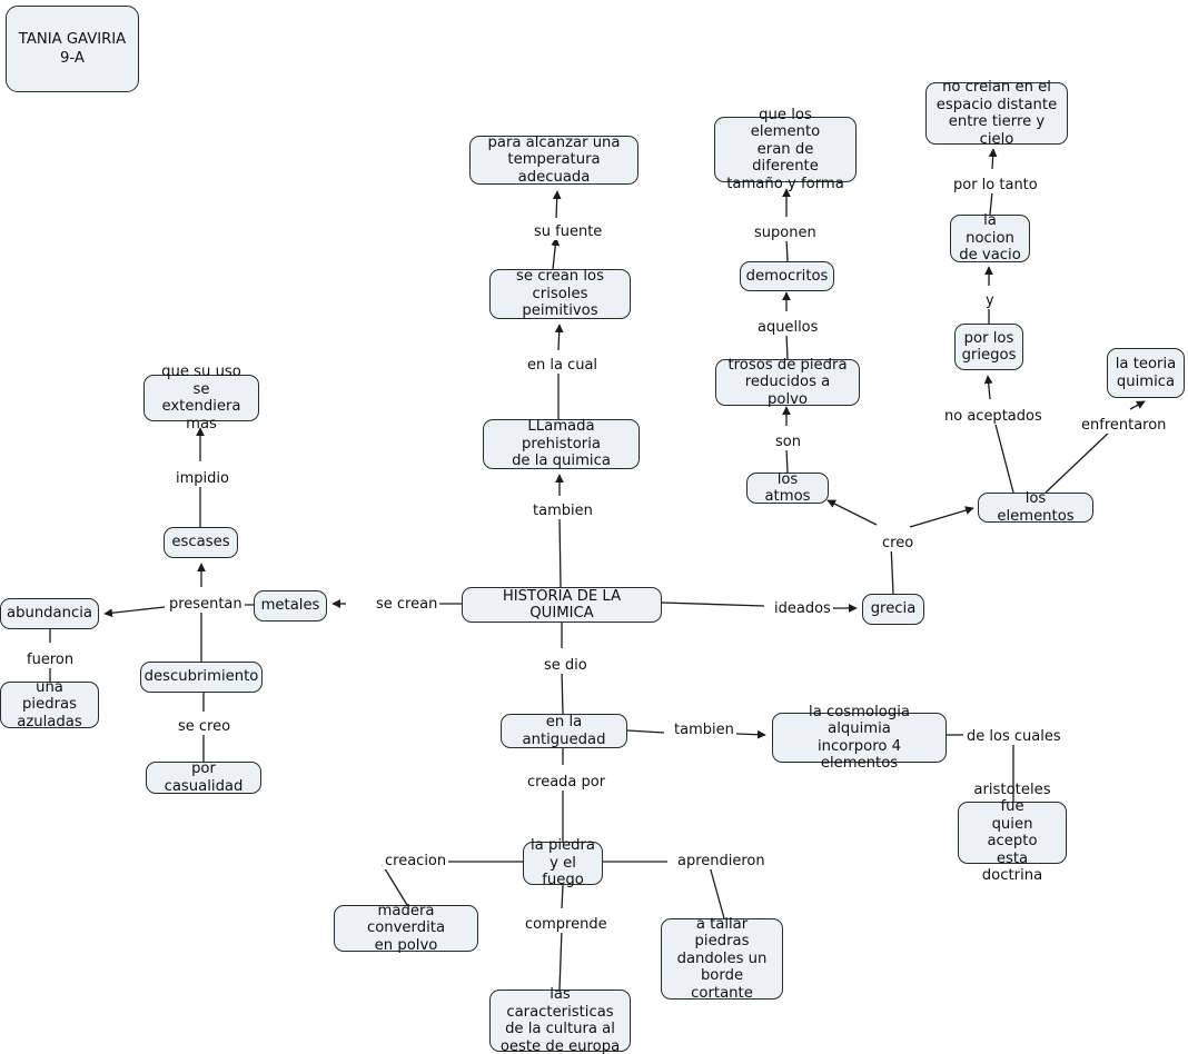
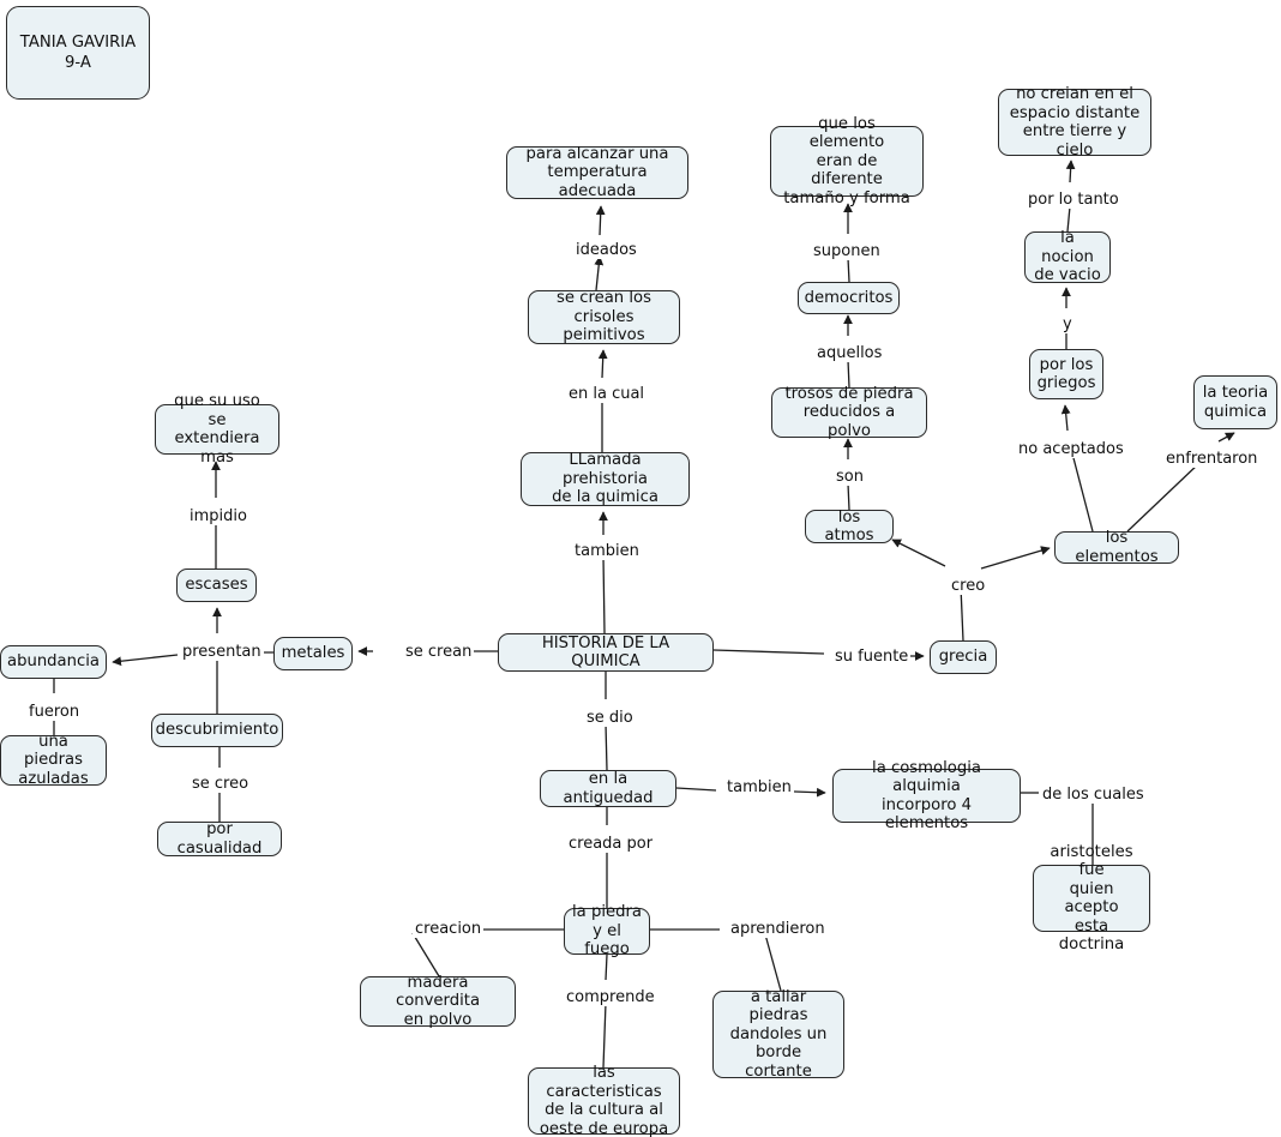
  TANIA GAVIRIA
  9-A
  para alcanzar una
  temperatura adecuada
  se crean los
  crisoles peimitivos
  LLamada prehistoria
  de la quimica
  HISTORIA DE LA QUIMICA
  en la antiguedad
  la piedra
  y el fuego
  madera converdita
  en polvo
  las caracteristicas
  de la cultura al
  oeste de europa
  a tallar piedras
  dandoles un
  borde cortante
  la cosmologia alquimia
  incorporo 4 elementos
  aristoteles fue
  quien acepto
  esta doctrina
  que los elemento
  eran de diferente
  tamaño y forma
  democritos
  trosos de piedra
  reducidos a polvo
  los atmos
  grecia
  los elementos
  por los
  griegos
  la nocion
  de vacio
  no creian en el
  espacio distante
  entre tierre y cielo
  la teoria
  quimica
  metales
  escases
  que su uso se
  extendiera mas
  abundancia
  una piedras
  azuladas
  descubrimiento
  por casualidad
- su fuente
+ ideados
  en la cual
  tambien
  se dio
  creada por
  creacion
  comprende
  aprendieron
  tambien
  de los cuales
  suponen
  aquellos
  son
- ideados
+ su fuente
  creo
  no aceptados
  enfrentaron
  y
  por lo tanto
  se crean
  presentan
  impidio
  fueron
  se creo
